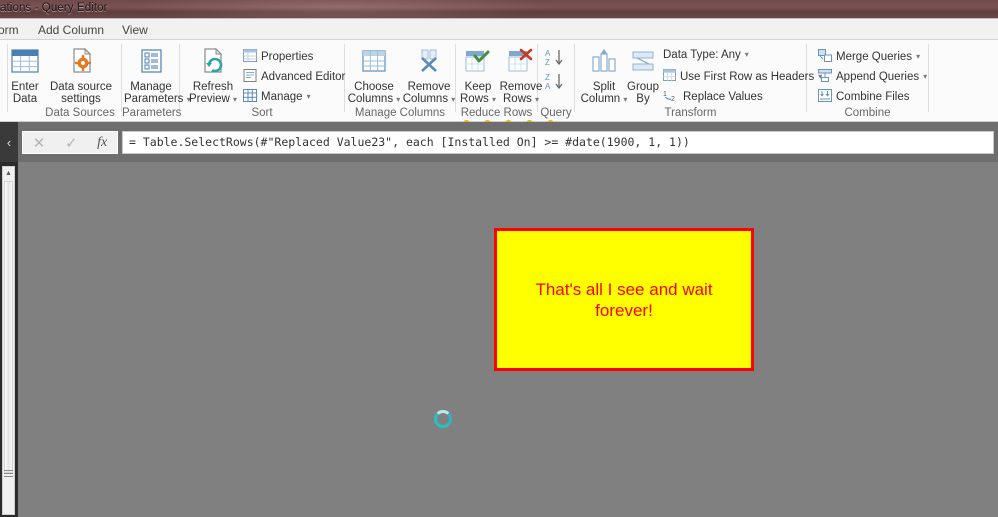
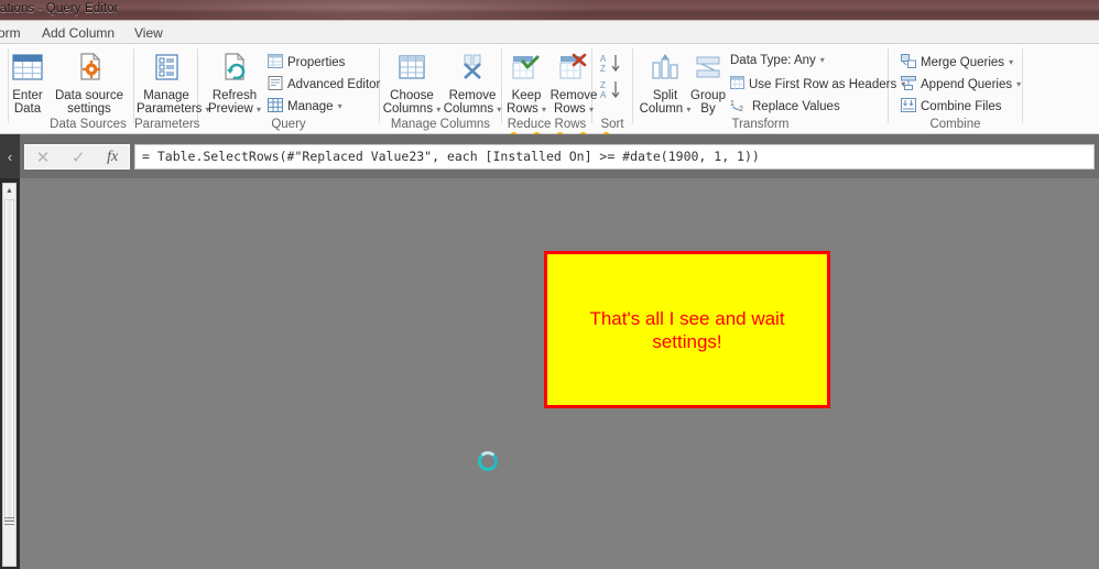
  ations - Query Editor
  orm
  Add Column
  View
  Enter
  Data
  Data source
  settings
  Manage
  Parameters ▾
  Refresh
  Preview ▾
  Properties
  Advanced Editor
  Manage
  ▾
  Choose
  Columns ▾
  Remove
  Columns ▾
  Keep
  Rows ▾
  Remove
  Rows ▾
  A
  Z
  Z
  A
  Split
  Column ▾
  Group
  By
  Data Type: Any
  ▾
  Use First Row as Headers
  ▾
  Replace Values
  Merge Queries
  ▾
  Append Queries
  ▾
  Combine Files
  Data Sources
  Parameters
- Sort
+ Query
  Manage Columns
  Reduce Rows
- Query
+ Sort
  Transform
  Combine
  ‹
  ✕
  ✓
  fx
  = Table.SelectRows(#"Replaced Value23", each [Installed On] >= #date(1900, 1, 1))
- That's all I see and wait forever!
+ That's all I see and wait settings!
